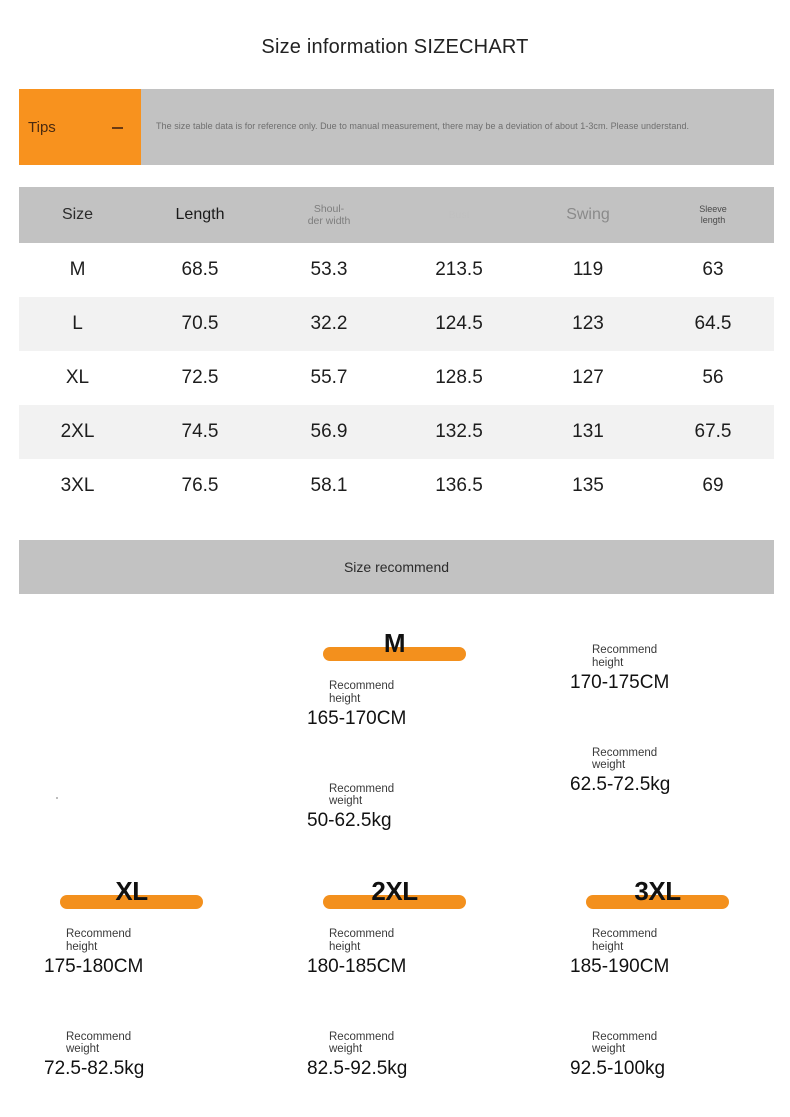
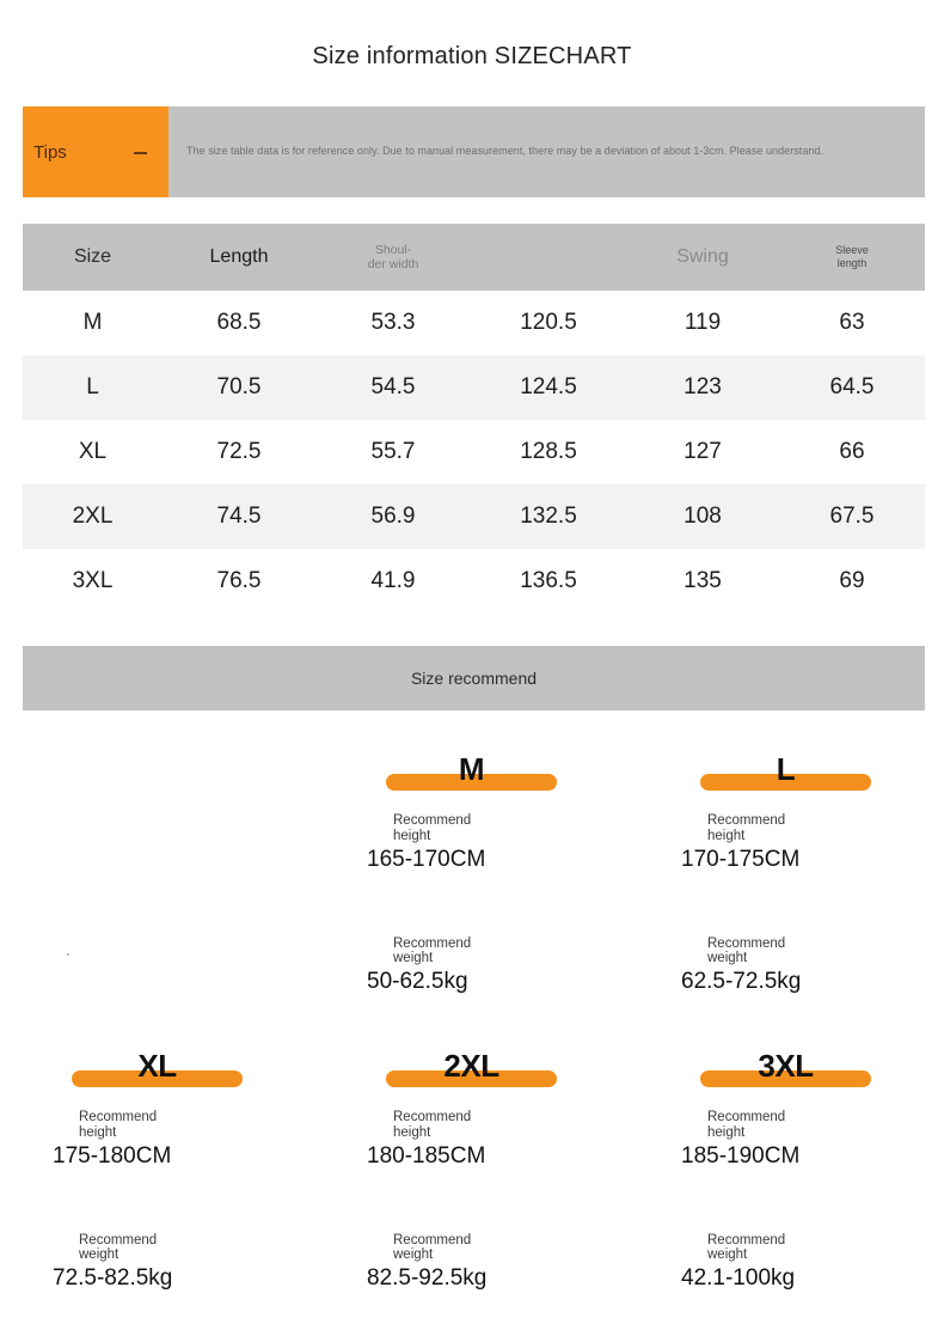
  Size information SIZECHART
  Tips
  The size table data is for reference only. Due to manual measurement, there may be a deviation of about 1-3cm. Please understand.
  Size	Length	Shoul- der width		Swing	Sleeve length
- M	68.5	53.3	213.5	119	63
+ M	68.5	53.3	120.5	119	63
- L	70.5	32.2	124.5	123	64.5
+ L	70.5	54.5	124.5	123	64.5
- XL	72.5	55.7	128.5	127	56
+ XL	72.5	55.7	128.5	127	66
- 2XL	74.5	56.9	132.5	131	67.5
+ 2XL	74.5	56.9	132.5	108	67.5
- 3XL	76.5	58.1	136.5	135	69
+ 3XL	76.5	41.9	136.5	135	69
  Size recommend
  M
  Recommend
  height
  165-170CM
  Recommend
  weight
  50-62.5kg
+ L
  Recommend
  height
  170-175CM
  Recommend
  weight
  62.5-72.5kg
  XL
  Recommend
  height
  175-180CM
  Recommend
  weight
  72.5-82.5kg
  2XL
  Recommend
  height
  180-185CM
  Recommend
  weight
  82.5-92.5kg
  3XL
  Recommend
  height
  185-190CM
  Recommend
  weight
- 92.5-100kg
+ 42.1-100kg
